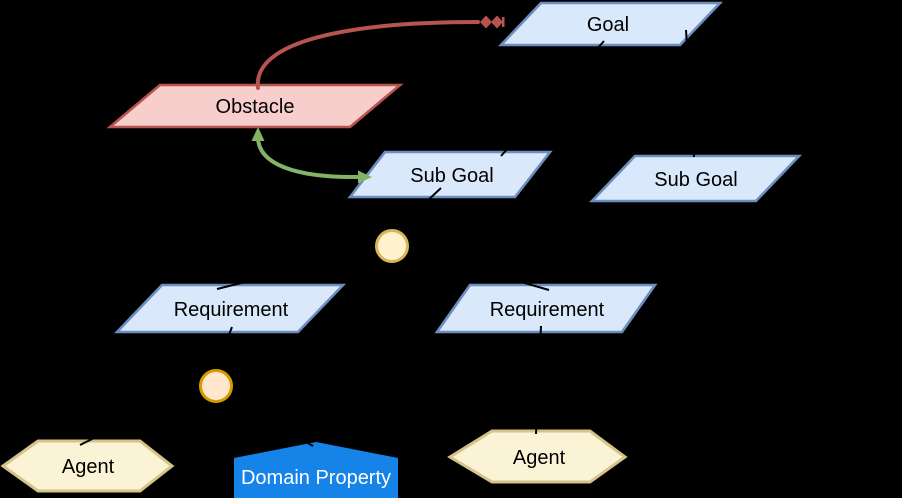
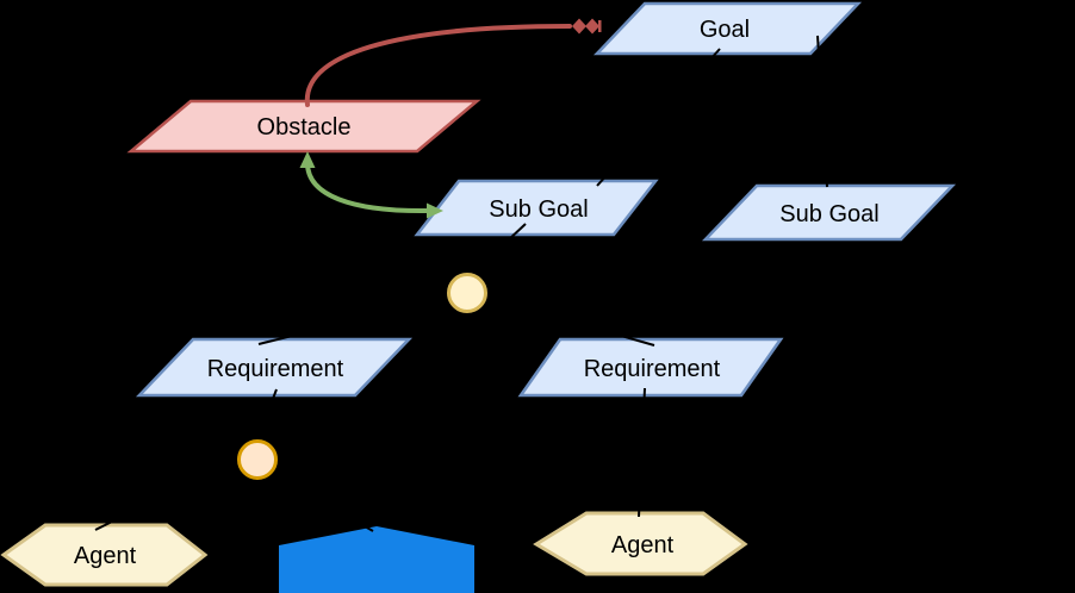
  Goal
  Obstacle
  Sub Goal
  Sub Goal
  Requirement
  Requirement
  Agent
  Agent
- Domain Property
